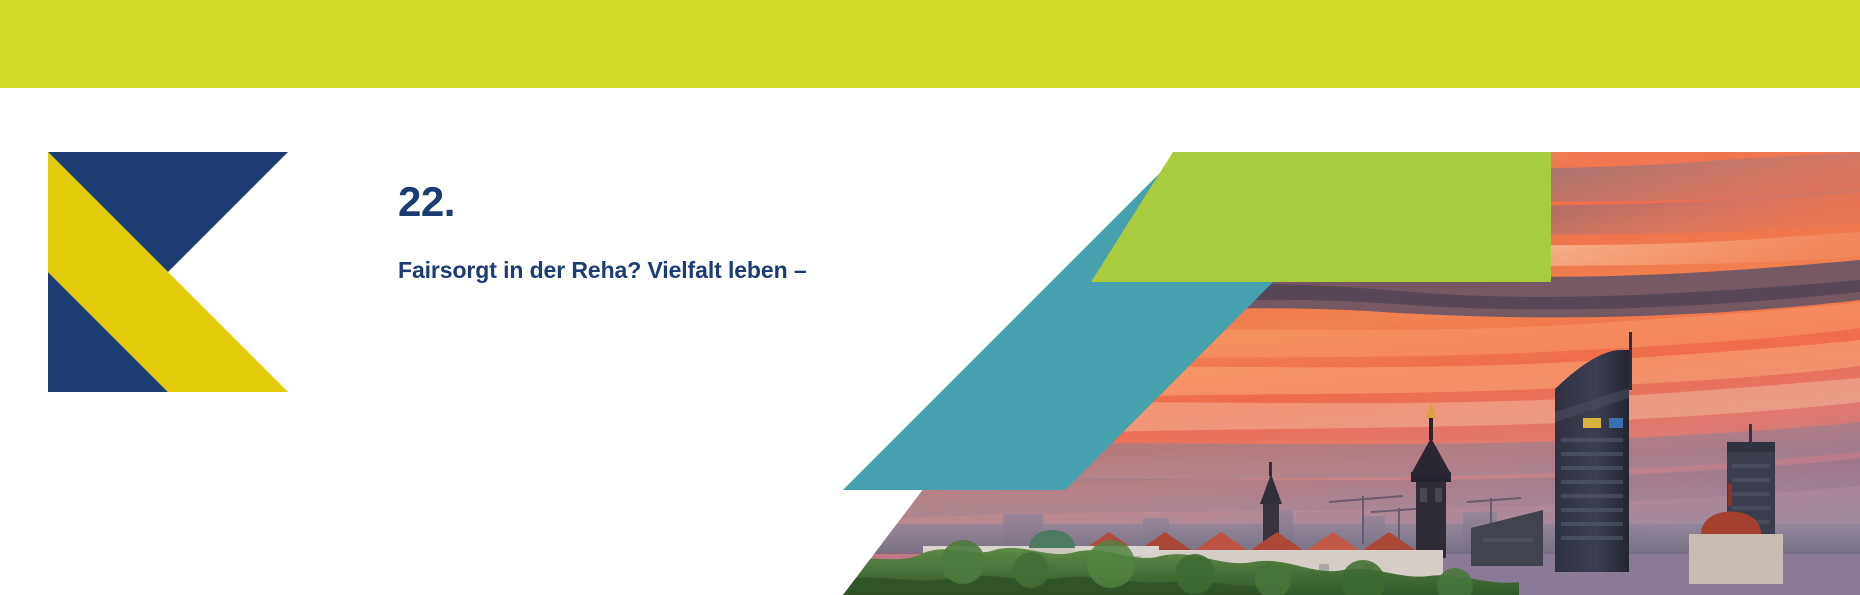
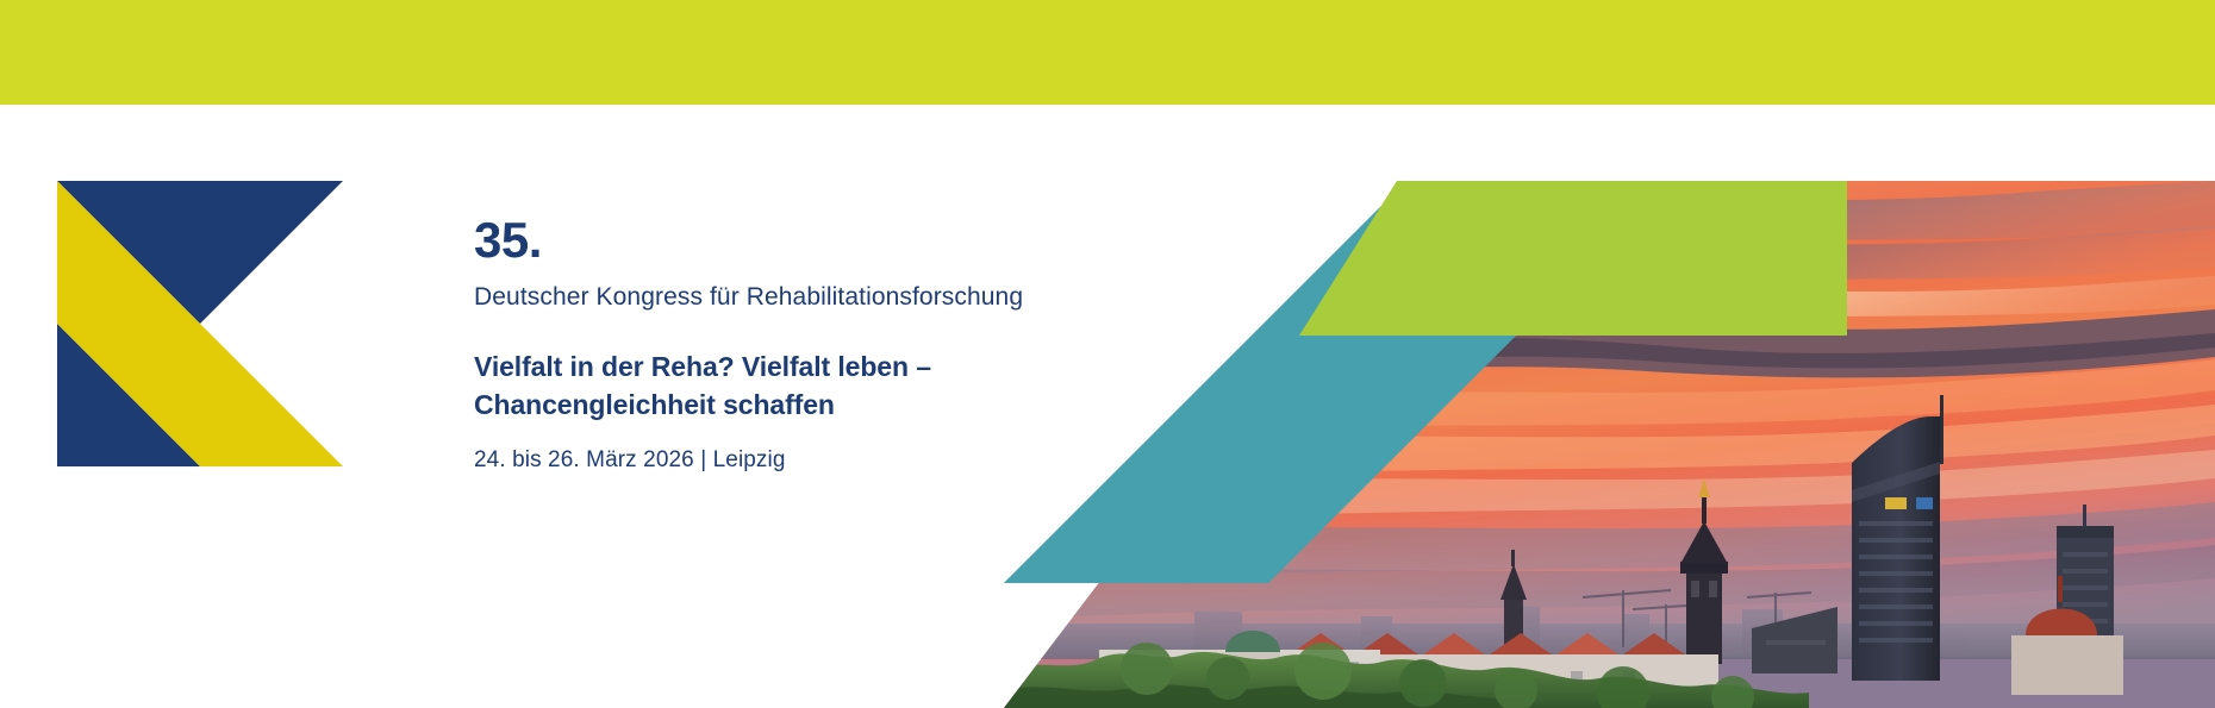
- 22.
+ 35.
+ Deutscher Kongress für Rehabilitationsforschung
- Fairsorgt in der Reha? Vielfalt leben –
+ Vielfalt in der Reha? Vielfalt leben –
+ Chancengleichheit schaffen
+ 24. bis 26. März 2026 | Leipzig
